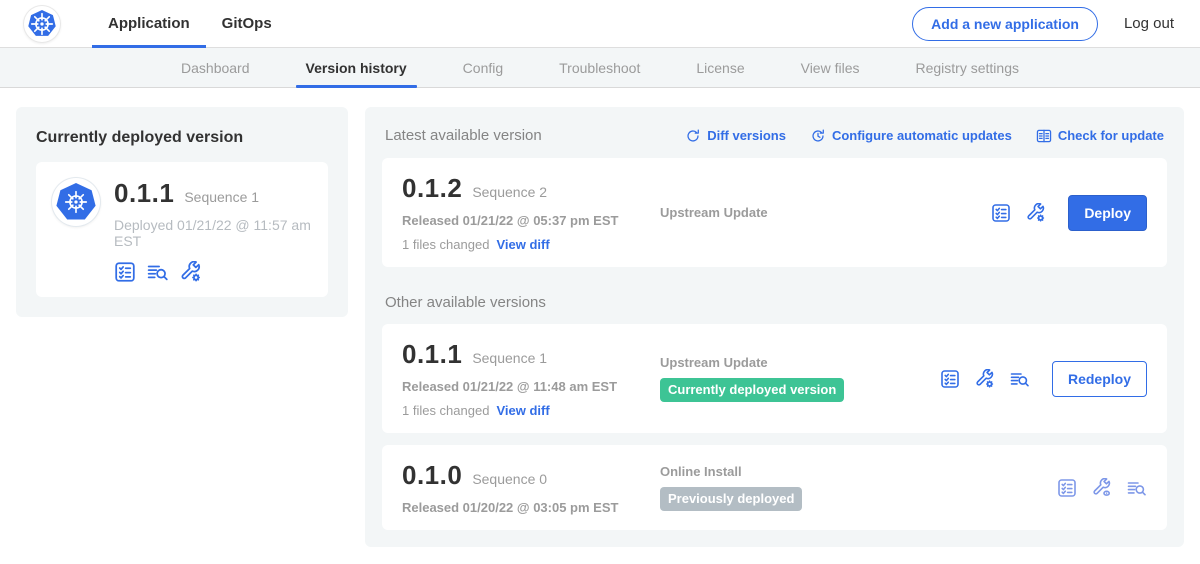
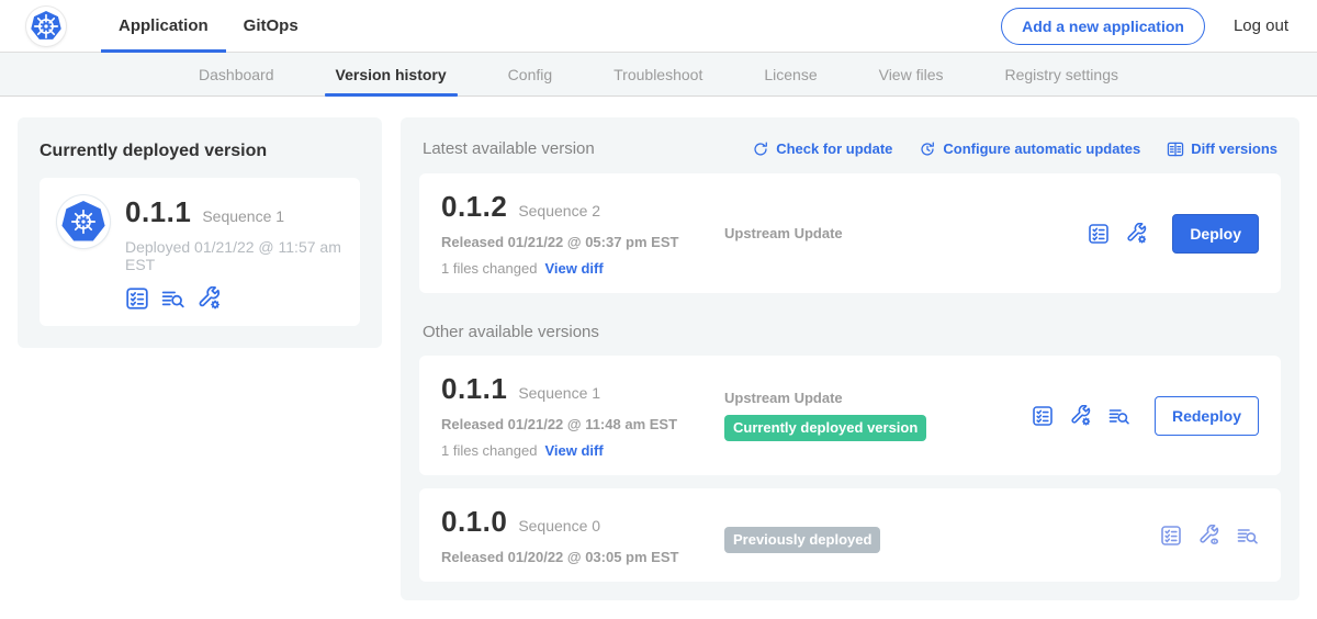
  Application
  GitOps
  Add a new application
  Log out
  Dashboard
  Version history
  Config
  Troubleshoot
  License
  View files
  Registry settings
  Currently deployed version
  0.1.1
  Sequence 1
  Deployed 01/21/22 @ 11:57 am EST
  Latest available version
- Diff versions
+ Check for update
  Configure automatic updates
- Check for update
+ Diff versions
  0.1.2
  Sequence 2
  Released 01/21/22 @ 05:37 pm EST
  1 files changed View diff
  Upstream Update
  Deploy
  Other available versions
  0.1.1
  Sequence 1
  Released 01/21/22 @ 11:48 am EST
  1 files changed View diff
  Upstream Update
  Currently deployed version
  Redeploy
  0.1.0
  Sequence 0
  Released 01/20/22 @ 03:05 pm EST
- Online Install
  Previously deployed
